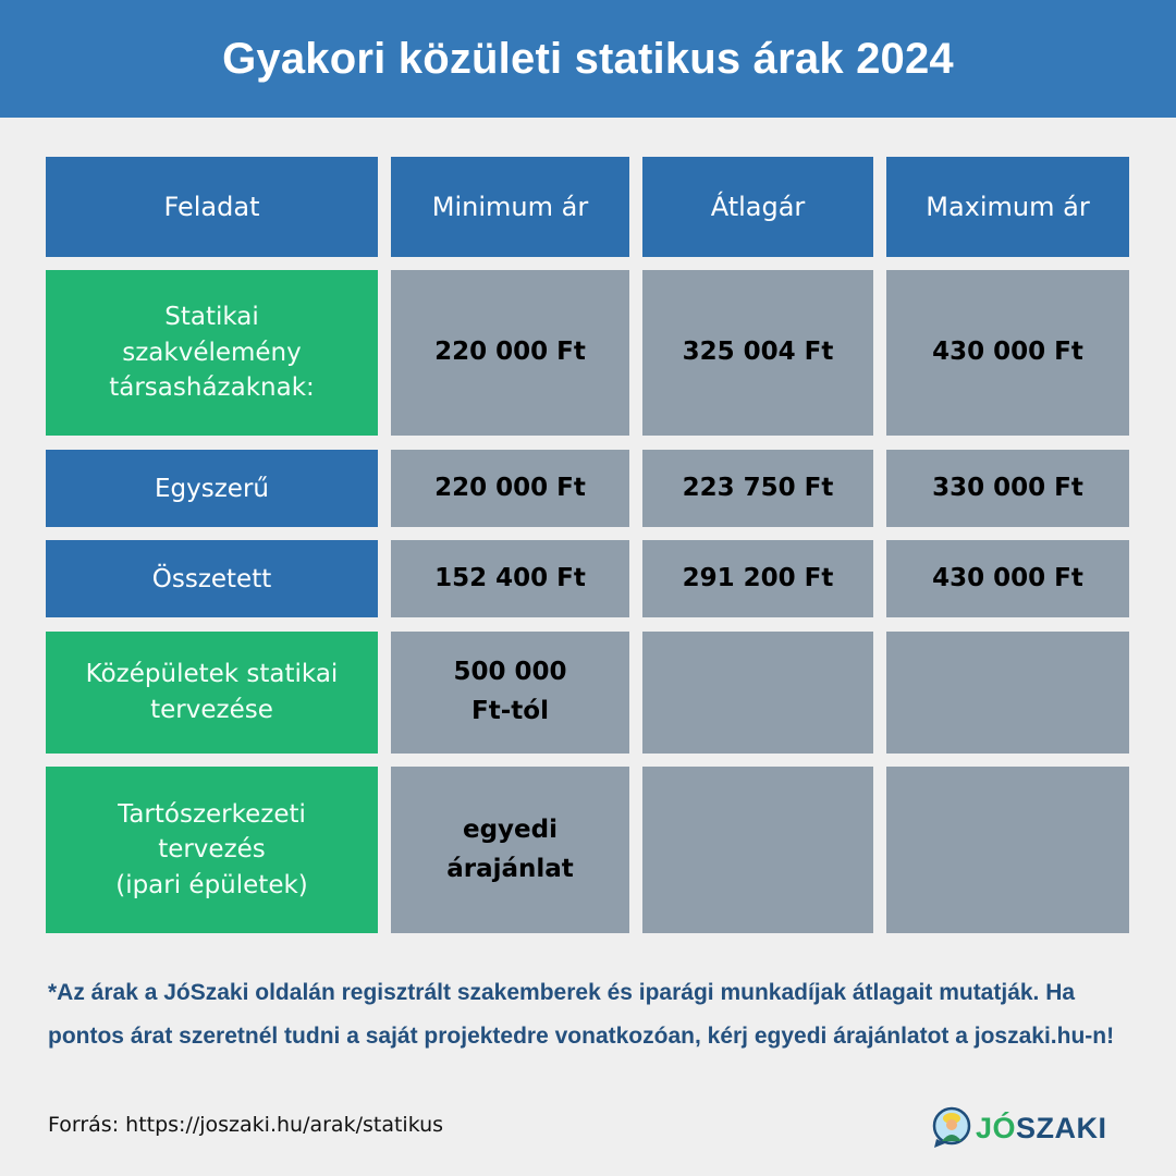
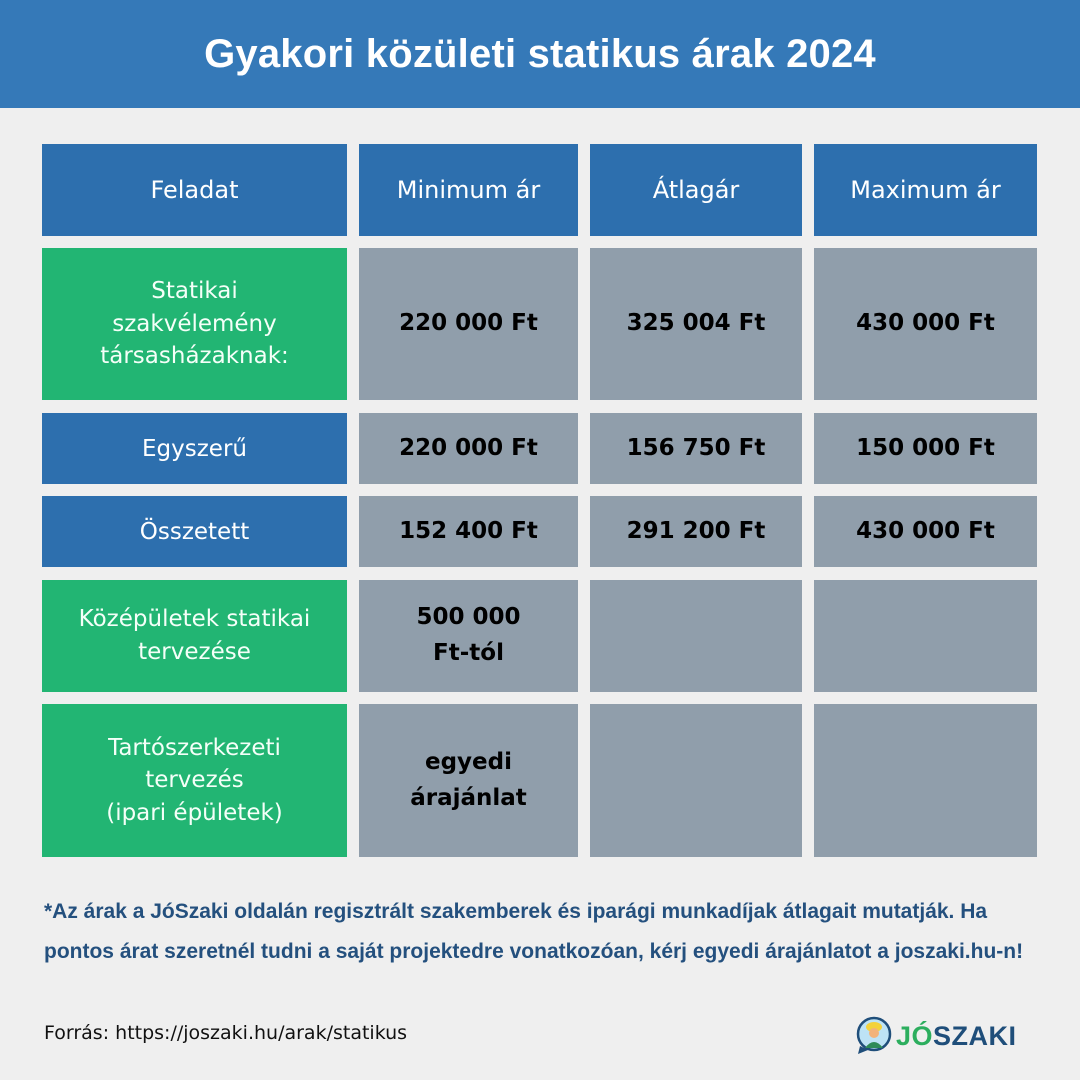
  Gyakori közületi statikus árak 2024
  Feladat
  Minimum ár
  Átlagár
  Maximum ár
  Statikai
  szakvélemény
  társasházaknak:
  220 000 Ft
  325 004 Ft
  430 000 Ft
  Egyszerű
  220 000 Ft
- 223 750 Ft
+ 156 750 Ft
- 330 000 Ft
+ 150 000 Ft
  Összetett
  152 400 Ft
  291 200 Ft
  430 000 Ft
  Középületek statikai
  tervezése
  500 000
  Ft-tól
  Tartószerkezeti
  tervezés
  (ipari épületek)
  egyedi
  árajánlat
  *Az árak a JóSzaki oldalán regisztrált szakemberek és iparági munkadíjak átlagait mutatják. Ha pontos árat szeretnél tudni a saját projektedre vonatkozóan, kérj egyedi árajánlatot a joszaki.hu-n!
  Forrás: https://joszaki.hu/arak/statikus
  JÓSZAKI
